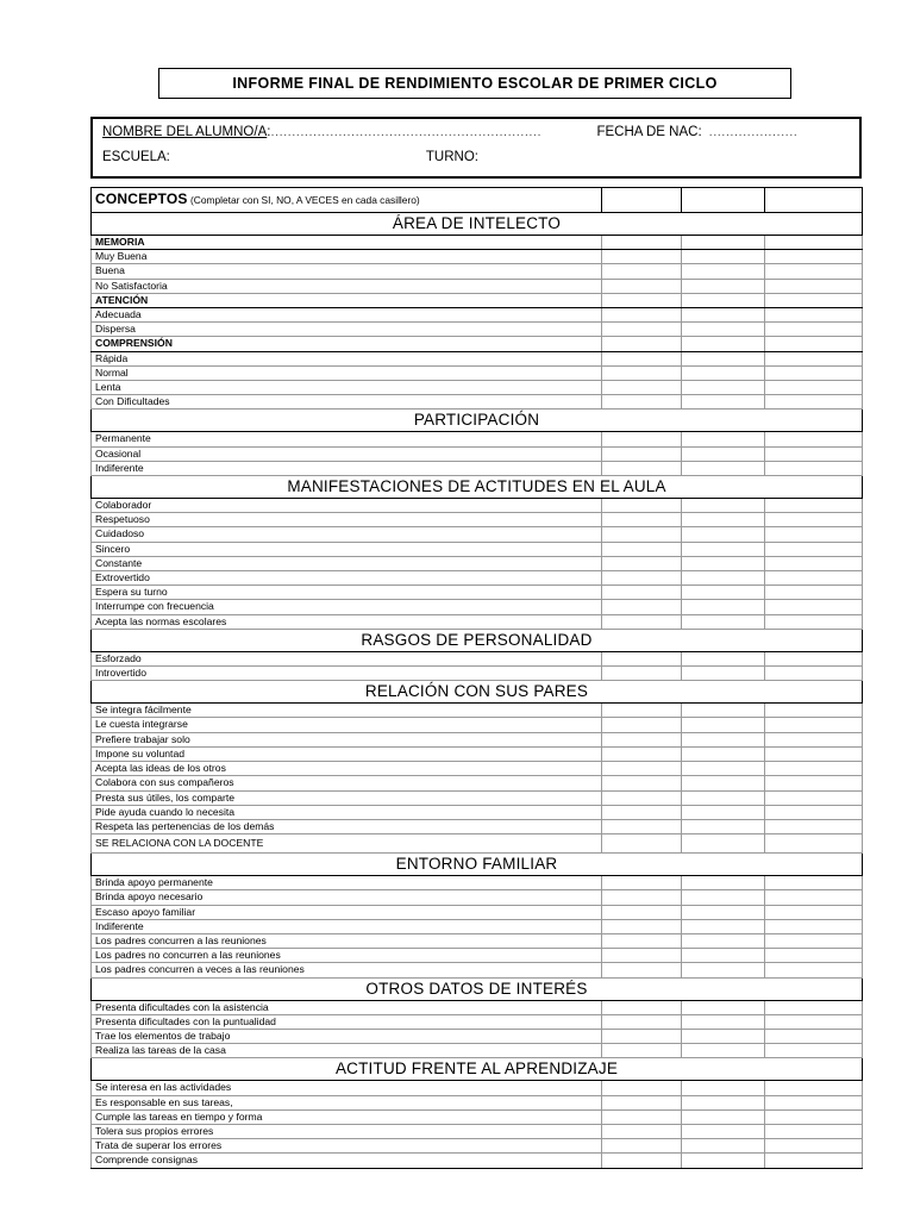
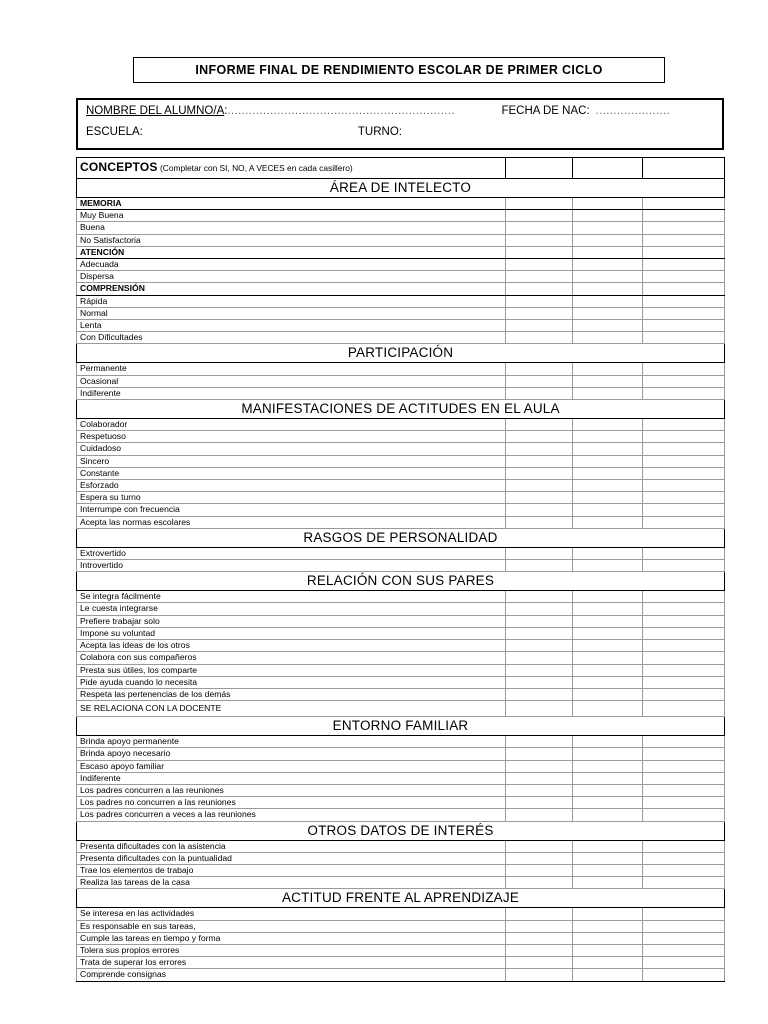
  INFORME FINAL DE RENDIMIENTO ESCOLAR DE PRIMER CICLO
  NOMBRE DEL ALUMNO/A
  :
  ................................................................
  FECHA DE NAC:
  .....................
  ESCUELA:
  TURNO:
  CONCEPTOS (Completar con SI, NO, A VECES en cada casillero)
  ÁREA DE INTELECTO
  MEMORIA
  Muy Buena
  Buena
  No Satisfactoria
  ATENCIÓN
  Adecuada
  Dispersa
  COMPRENSIÓN
  Rápida
  Normal
  Lenta
  Con Dificultades
  PARTICIPACIÓN
  Permanente
  Ocasional
  Indiferente
  MANIFESTACIONES DE ACTITUDES EN EL AULA
  Colaborador
  Respetuoso
  Cuidadoso
  Sincero
  Constante
- Extrovertido
+ Esforzado
  Espera su turno
  Interrumpe con frecuencia
  Acepta las normas escolares
  RASGOS DE PERSONALIDAD
- Esforzado
+ Extrovertido
  Introvertido
  RELACIÓN CON SUS PARES
  Se integra fácilmente
  Le cuesta integrarse
  Prefiere trabajar solo
  Impone su voluntad
  Acepta las ideas de los otros
  Colabora con sus compañeros
  Presta sus útiles, los comparte
  Pide ayuda cuando lo necesita
  Respeta las pertenencias de los demás
  SE RELACIONA CON LA DOCENTE
  ENTORNO FAMILIAR
  Brinda apoyo permanente
  Brinda apoyo necesario
  Escaso apoyo familiar
  Indiferente
  Los padres concurren a las reuniones
  Los padres no concurren a las reuniones
  Los padres concurren a veces a las reuniones
  OTROS DATOS DE INTERÉS
  Presenta dificultades con la asistencia
  Presenta dificultades con la puntualidad
  Trae los elementos de trabajo
  Realiza las tareas de la casa
  ACTITUD FRENTE AL APRENDIZAJE
  Se interesa en las actividades
  Es responsable en sus tareas,
  Cumple las tareas en tiempo y forma
  Tolera sus propios errores
  Trata de superar los errores
  Comprende consignas
